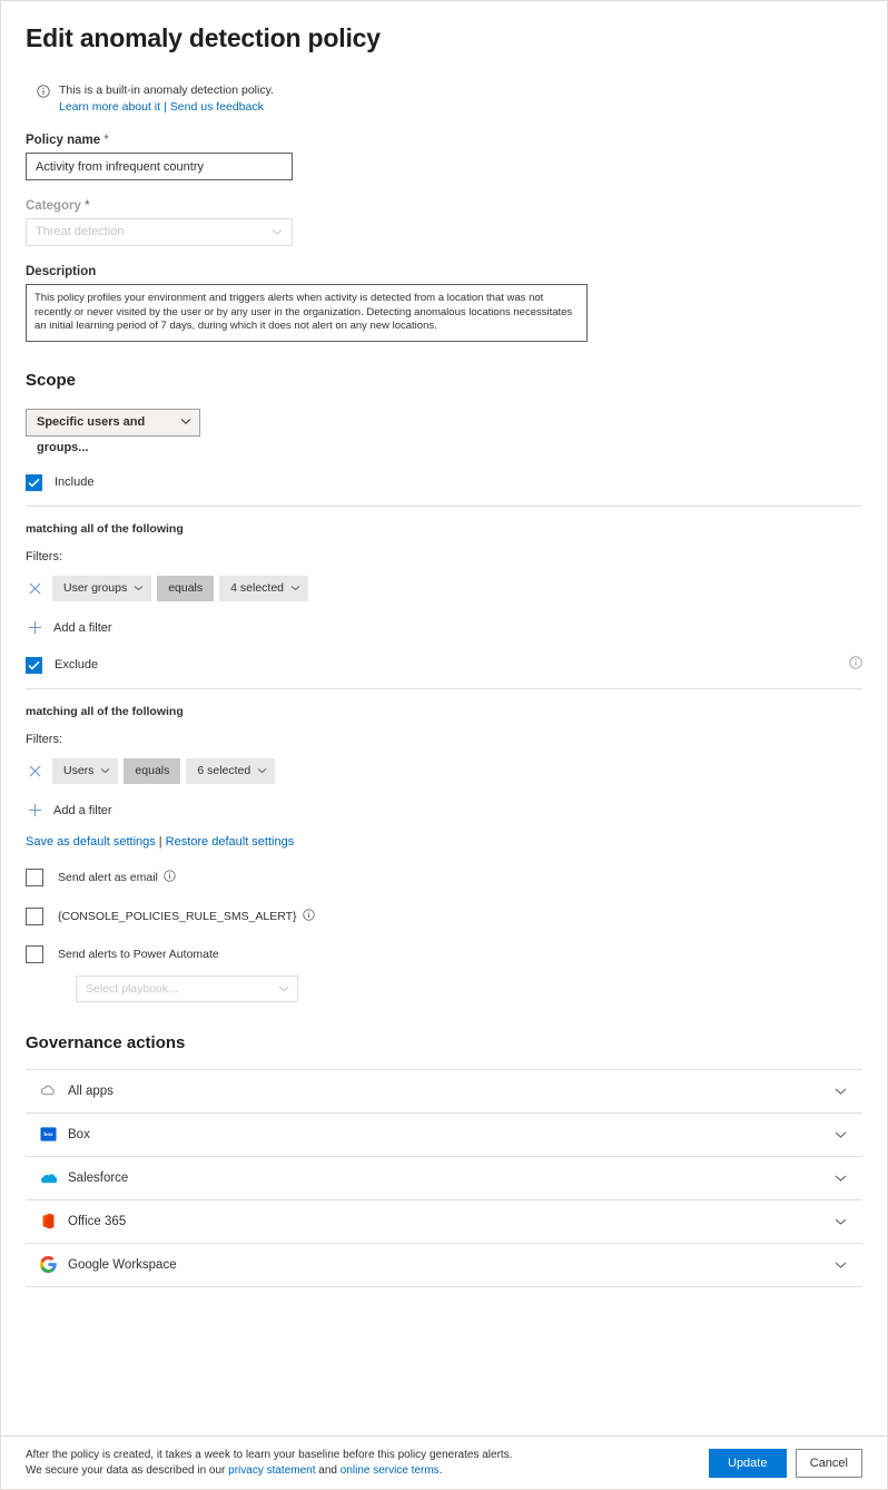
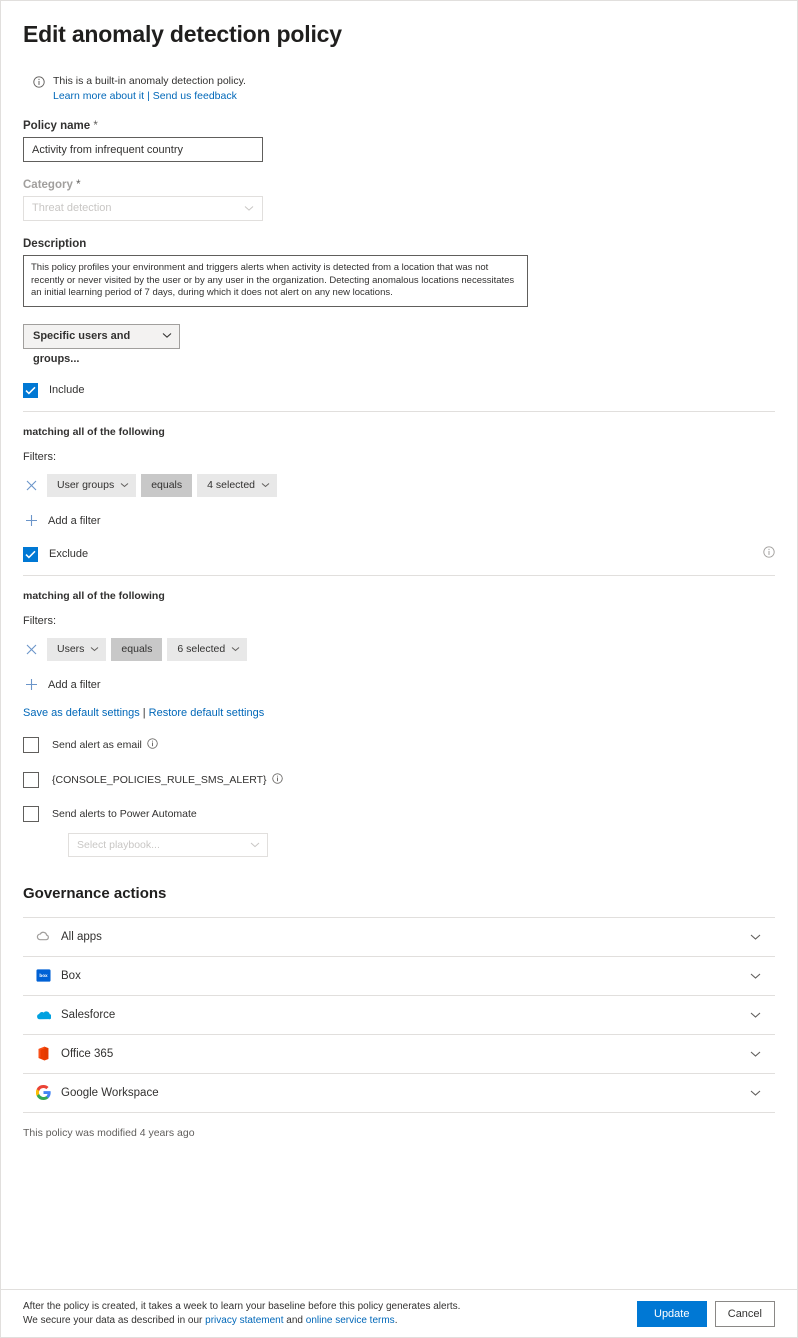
  Edit anomaly detection policy
  This is a built-in anomaly detection policy.
  Learn more about it | Send us feedback
  Policy name *
  Activity from infrequent country
  Category *
  Threat detection
  Description
  This policy profiles your environment and triggers alerts when activity is detected from a location that was not recently or never visited by the user or by any user in the organization. Detecting anomalous locations necessitates an initial learning period of 7 days, during which it does not alert on any new locations.
- Scope
  Specific users and groups...
  Include
  matching all of the following
  Filters:
  User groups
  equals
  4 selected
  Add a filter
  Exclude
  matching all of the following
  Filters:
  Users
  equals
  6 selected
  Add a filter
  Save as default settings | Restore default settings
  Send alert as email
  {CONSOLE_POLICIES_RULE_SMS_ALERT}
  Send alerts to Power Automate
  Select playbook...
  Governance actions
  All apps
  Box
  Salesforce
  Office 365
  Google Workspace
+ This policy was modified 4 years ago
  After the policy is created, it takes a week to learn your baseline before this policy generates alerts.
  We secure your data as described in our privacy statement and online service terms.
  Update
  Cancel
